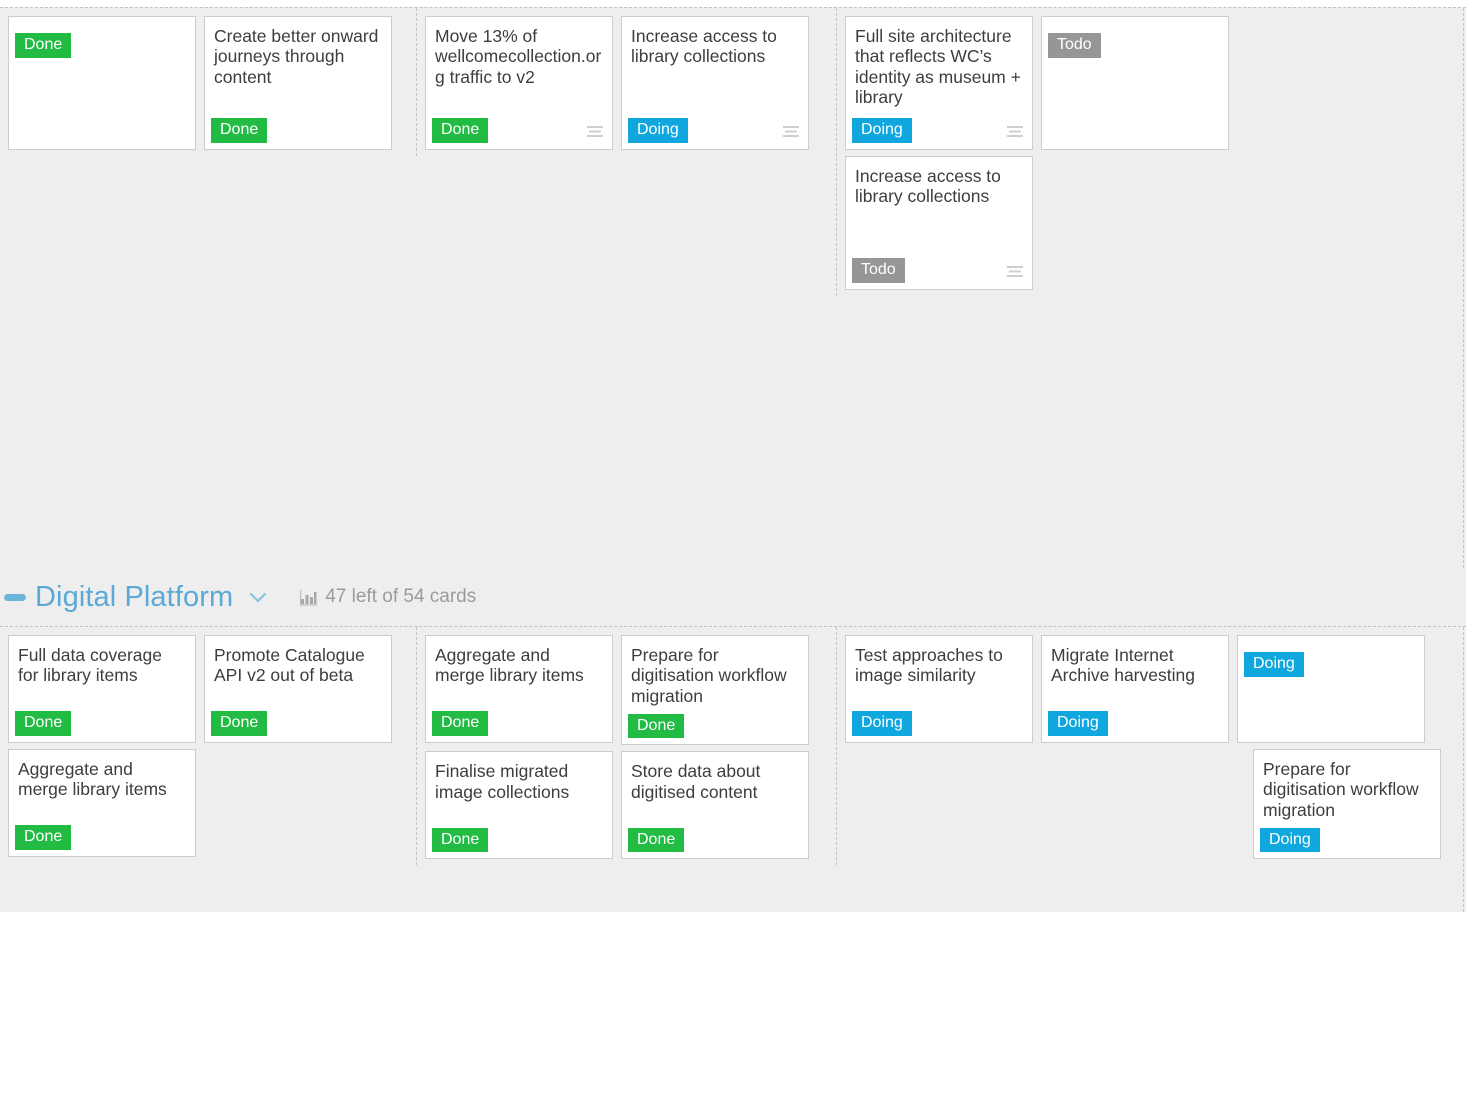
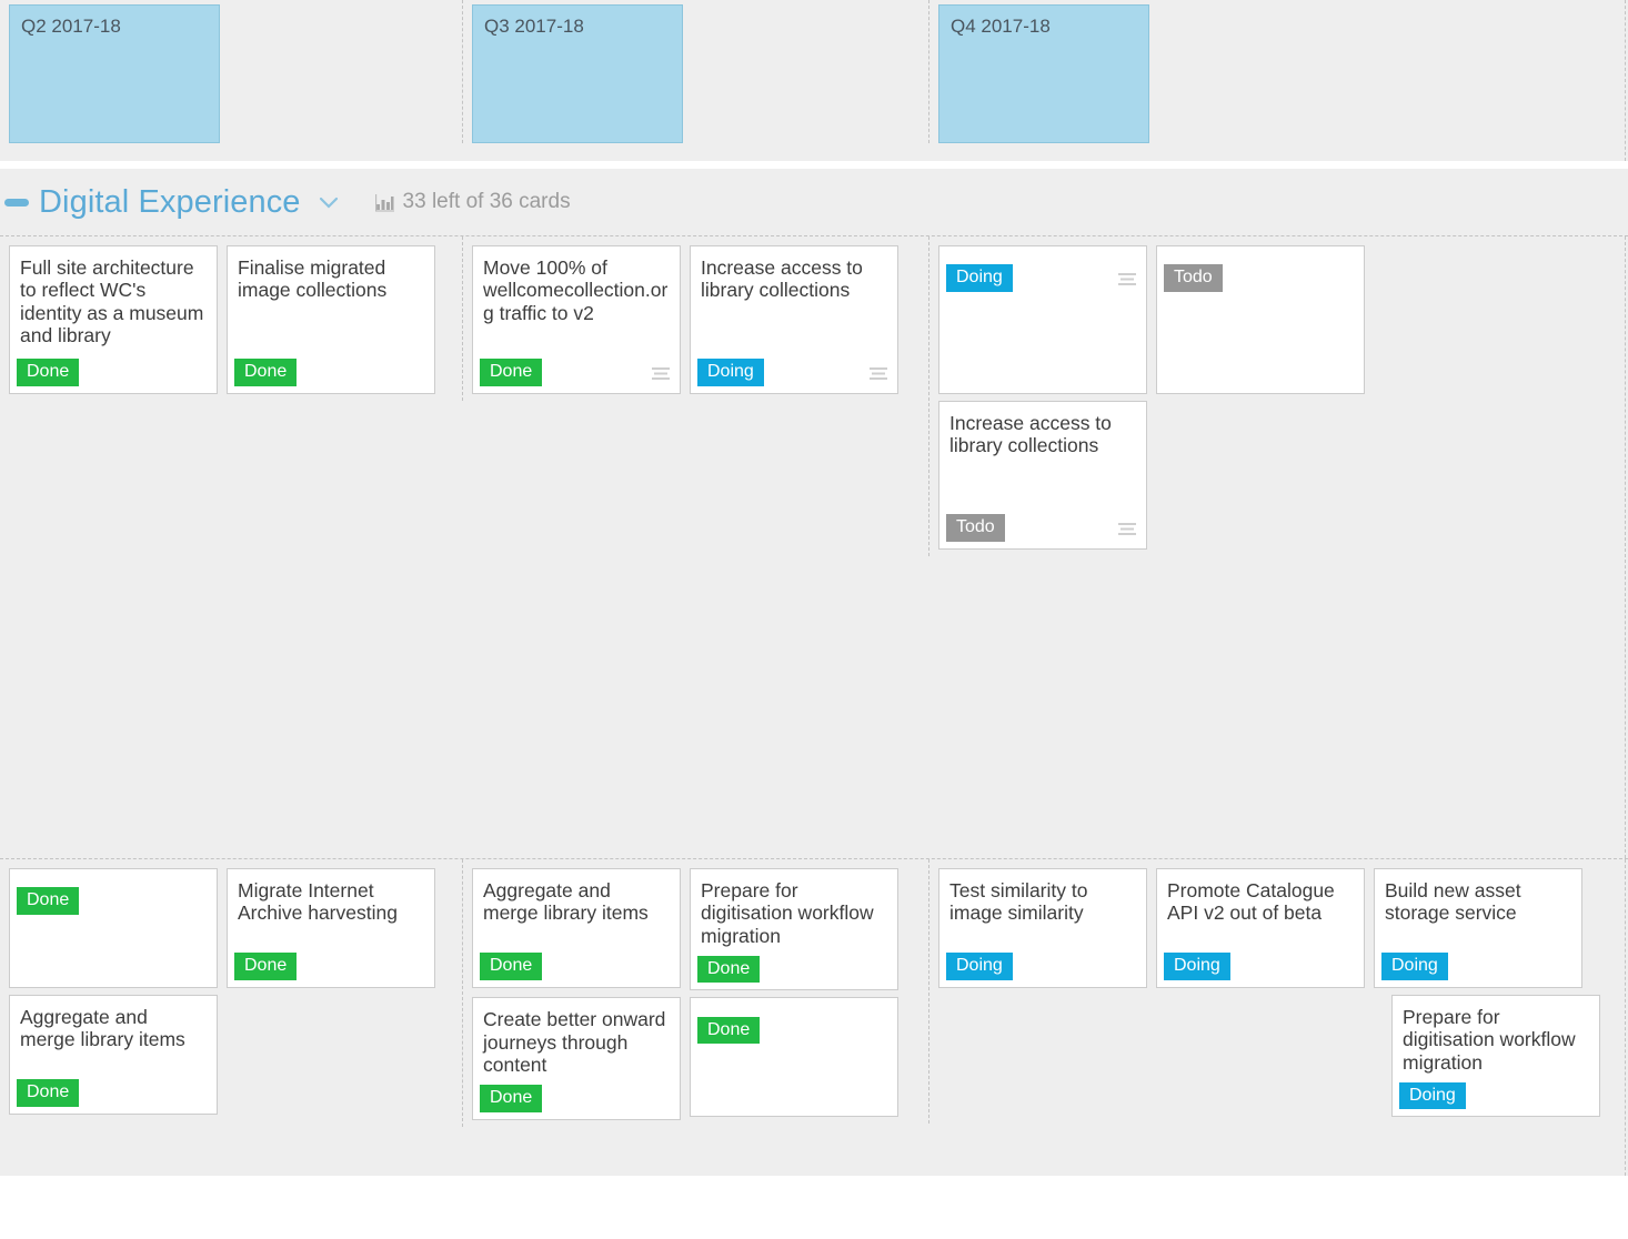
+ Q2 2017-18
+ Q3 2017-18
+ Q4 2017-18
+ Digital Experience
+ 33 left of 36 cards
+ Full site architecture to reflect WC's identity as a museum and library
  Done
- Create better onward journeys through content
+ Finalise migrated image collections
  Done
- Move 13% of wellcomecollection.org traffic to v2
+ Move 100% of wellcomecollection.org traffic to v2
  Done
  Increase access to library collections
  Doing
- Full site architecture that reflects WC’s identity as museum + library
  Doing
  Todo
  Increase access to library collections
  Todo
- Digital Platform
- 47 left of 54 cards
- Full data coverage for library items
  Done
- Promote Catalogue API v2 out of beta
+ Migrate Internet Archive harvesting
  Done
  Aggregate and merge library items
  Done
  Aggregate and merge library items
  Done
  Prepare for digitisation workflow migration
  Done
- Finalise migrated image collections
+ Create better onward journeys through content
  Done
- Store data about digitised content
  Done
- Test approaches to image similarity
+ Test similarity to image similarity
  Doing
- Migrate Internet Archive harvesting
+ Promote Catalogue API v2 out of beta
  Doing
+ Build new asset storage service
  Doing
  Prepare for digitisation workflow migration
  Doing
